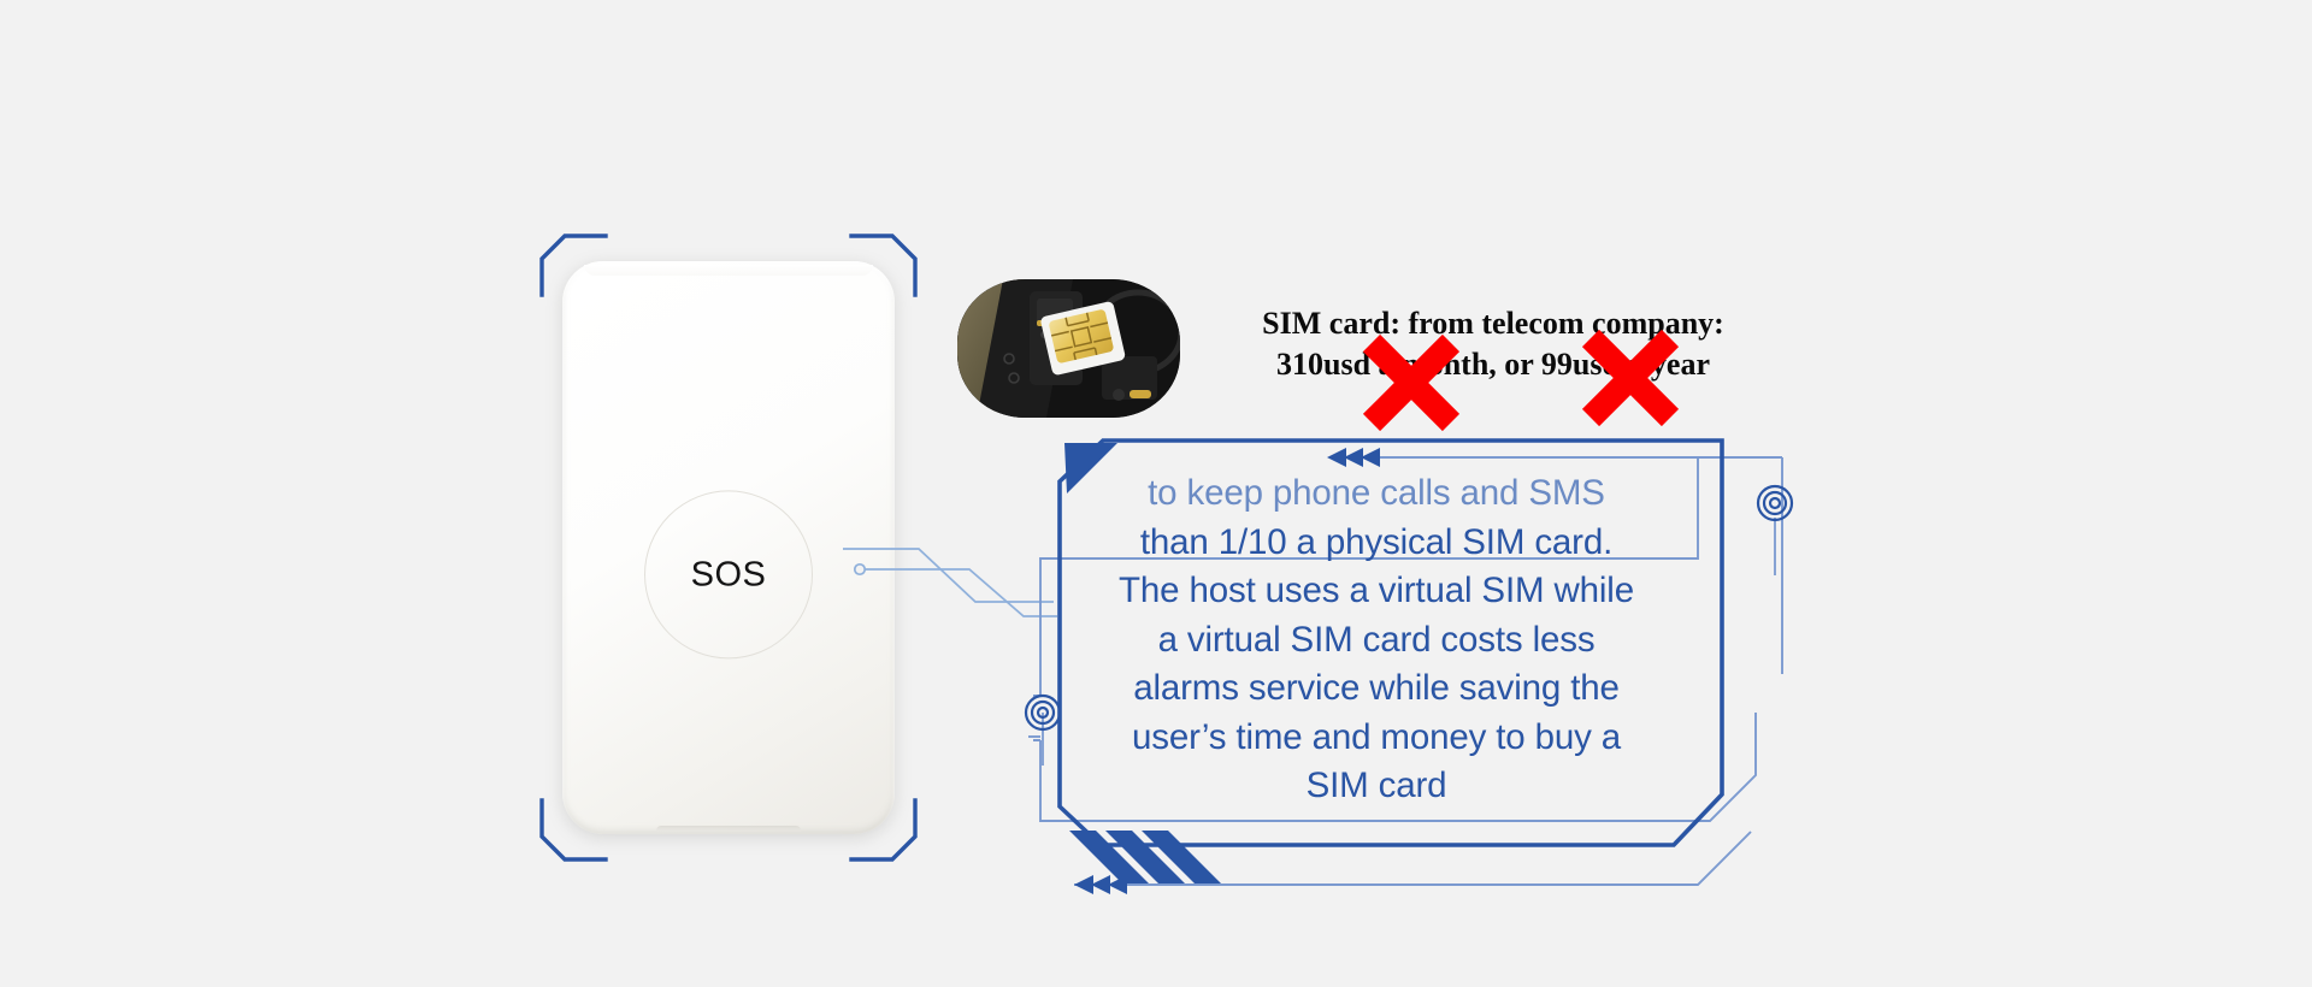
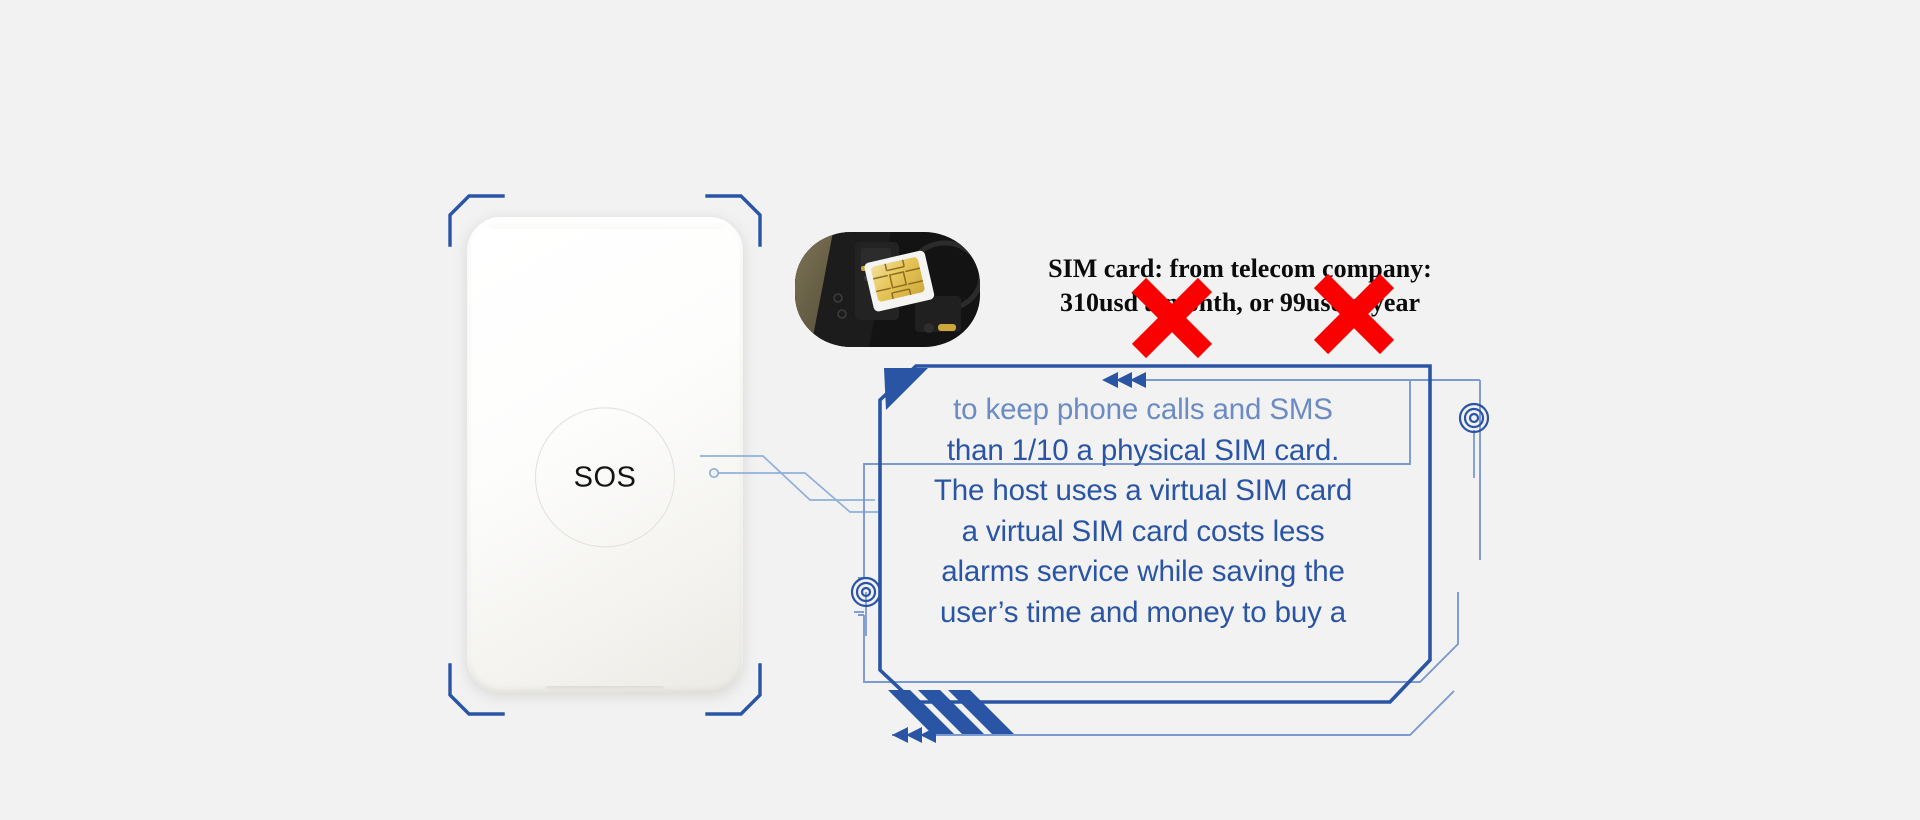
  SOS
  SIM card: from telecom company:
  310usdnth, or 99usear
  to keep phone calls and SMS
  than 1/10 a physical SIM card.
- The host uses a virtual SIM while
+ The host uses a virtual SIM card
  a virtual SIM card costs less
  alarms service while saving the
  user’s time and money to buy a
- SIM card
